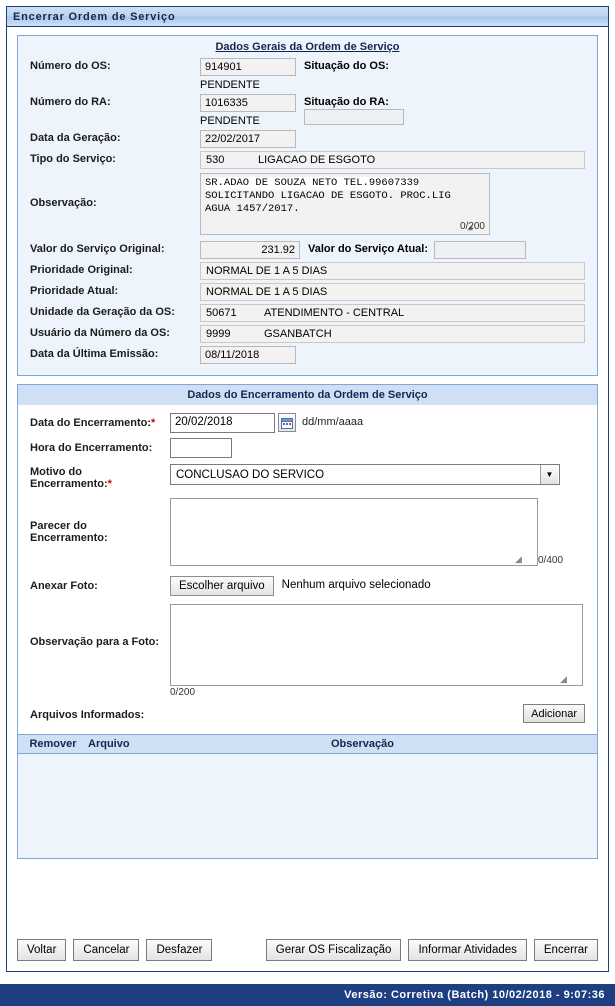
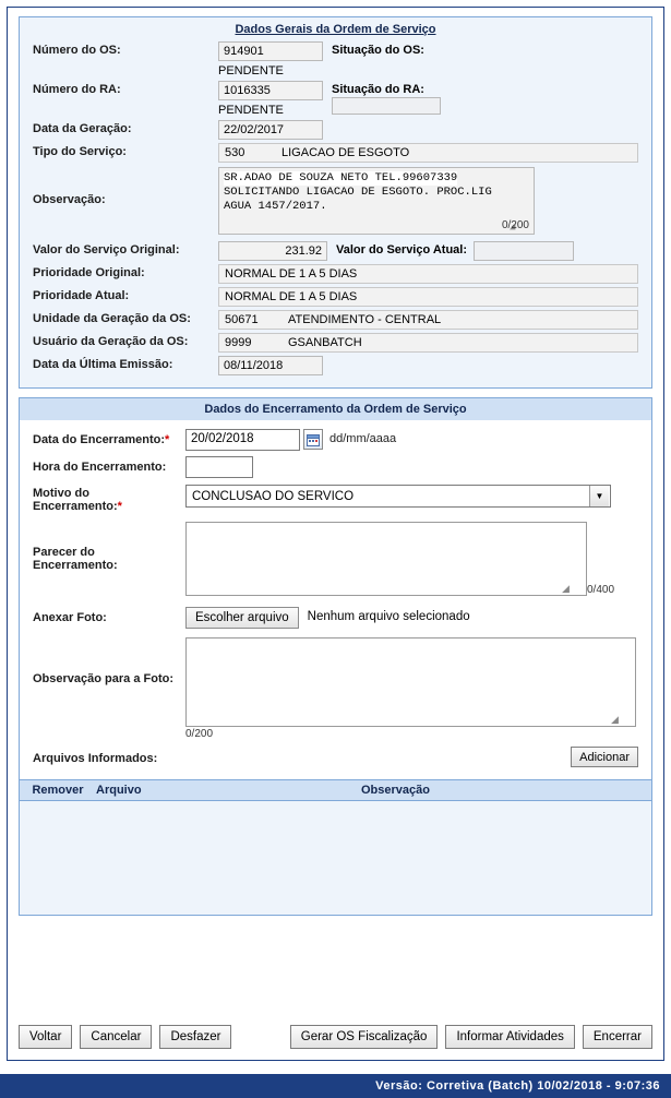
- Encerrar Ordem de Serviço
  Dados Gerais da Ordem de Serviço
  Número do OS:
  914901
  PENDENTE
  Situação do OS:
  Número do RA:
  1016335
  PENDENTE
  Situação do RA:
  Data da Geração:
  22/02/2017
  Tipo do Serviço:
  530
  LIGACAO DE ESGOTO
  Observação:
  SR.ADAO DE SOUZA NETO TEL.99607339
  SOLICITANDO LIGACAO DE ESGOTO. PROC.LIG
  AGUA 1457/2017.
  ◢
  0/200
  Valor do Serviço Original:
  231.92
  Valor do Serviço Atual:
  Prioridade Original:
  NORMAL DE 1 A 5 DIAS
  Prioridade Atual:
  NORMAL DE 1 A 5 DIAS
  Unidade da Geração da OS:
  50671
  ATENDIMENTO - CENTRAL
- Usuário da Número da OS:
+ Usuário da Geração da OS:
  9999
  GSANBATCH
  Data da Última Emissão:
  08/11/2018
  Dados do Encerramento da Ordem de Serviço
  Data do Encerramento:*
  20/02/2018
  dd/mm/aaaa
  Hora do Encerramento:
  Motivo do
  Encerramento:*
  CONCLUSAO DO SERVICO
  ▼
  Parecer do
  Encerramento:
  ◢
  0/400
  Anexar Foto:
  Escolher arquivo
  Nenhum arquivo selecionado
  Observação para a Foto:
  ◢
  0/200
  Arquivos Informados:
  Adicionar
  Remover
  Arquivo
  Observação
  Voltar
  Cancelar
  Desfazer
  Gerar OS Fiscalização
  Informar Atividades
  Encerrar
  Versão: Corretiva (Batch) 10/02/2018 - 9:07:36
